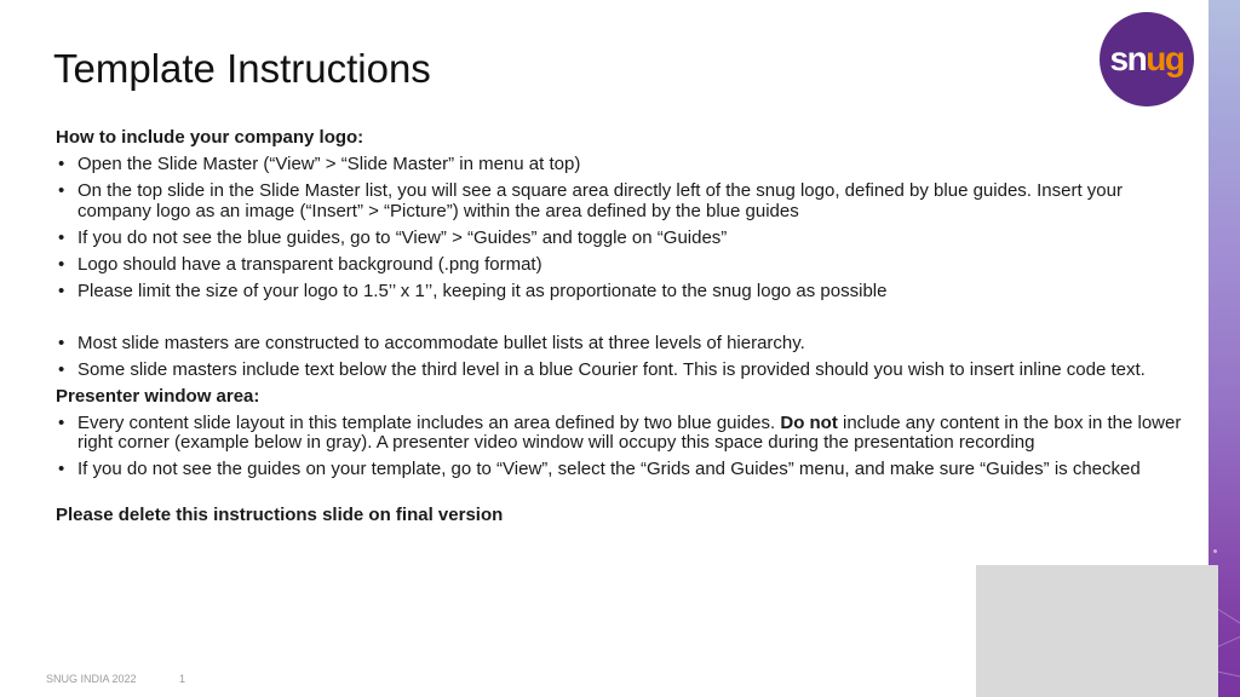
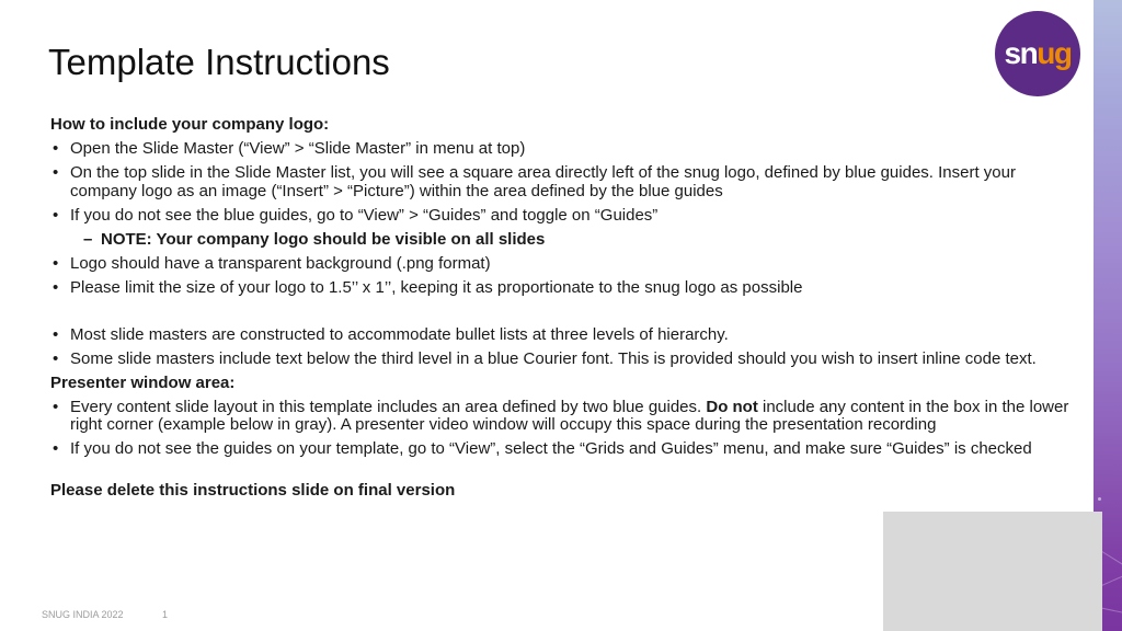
  snug
  Template Instructions
  How to include your company logo:
  •
  Open the Slide Master (“View” > “Slide Master” in menu at top)
  •
  On the top slide in the Slide Master list, you will see a square area directly left of the snug logo, defined by blue guides. Insert your company logo as an image (“Insert” > “Picture”) within the area defined by the blue guides
  •
  If you do not see the blue guides, go to “View” > “Guides” and toggle on “Guides”
+ –
+ NOTE: Your company logo should be visible on all slides
  •
  Logo should have a transparent background (.png format)
  •
  Please limit the size of your logo to 1.5’’ x 1’’, keeping it as proportionate to the snug logo as possible
  •
  Most slide masters are constructed to accommodate bullet lists at three levels of hierarchy.
  •
  Some slide masters include text below the third level in a blue Courier font. This is provided should you wish to insert inline code text.
  Presenter window area:
  •
  Every content slide layout in this template includes an area defined by two blue guides. Do not include any content in the box in the lower right corner (example below in gray). A presenter video window will occupy this space during the presentation recording
  •
  If you do not see the guides on your template, go to “View”, select the “Grids and Guides” menu, and make sure “Guides” is checked
  Please delete this instructions slide on final version
  SNUG INDIA 2022
  1
